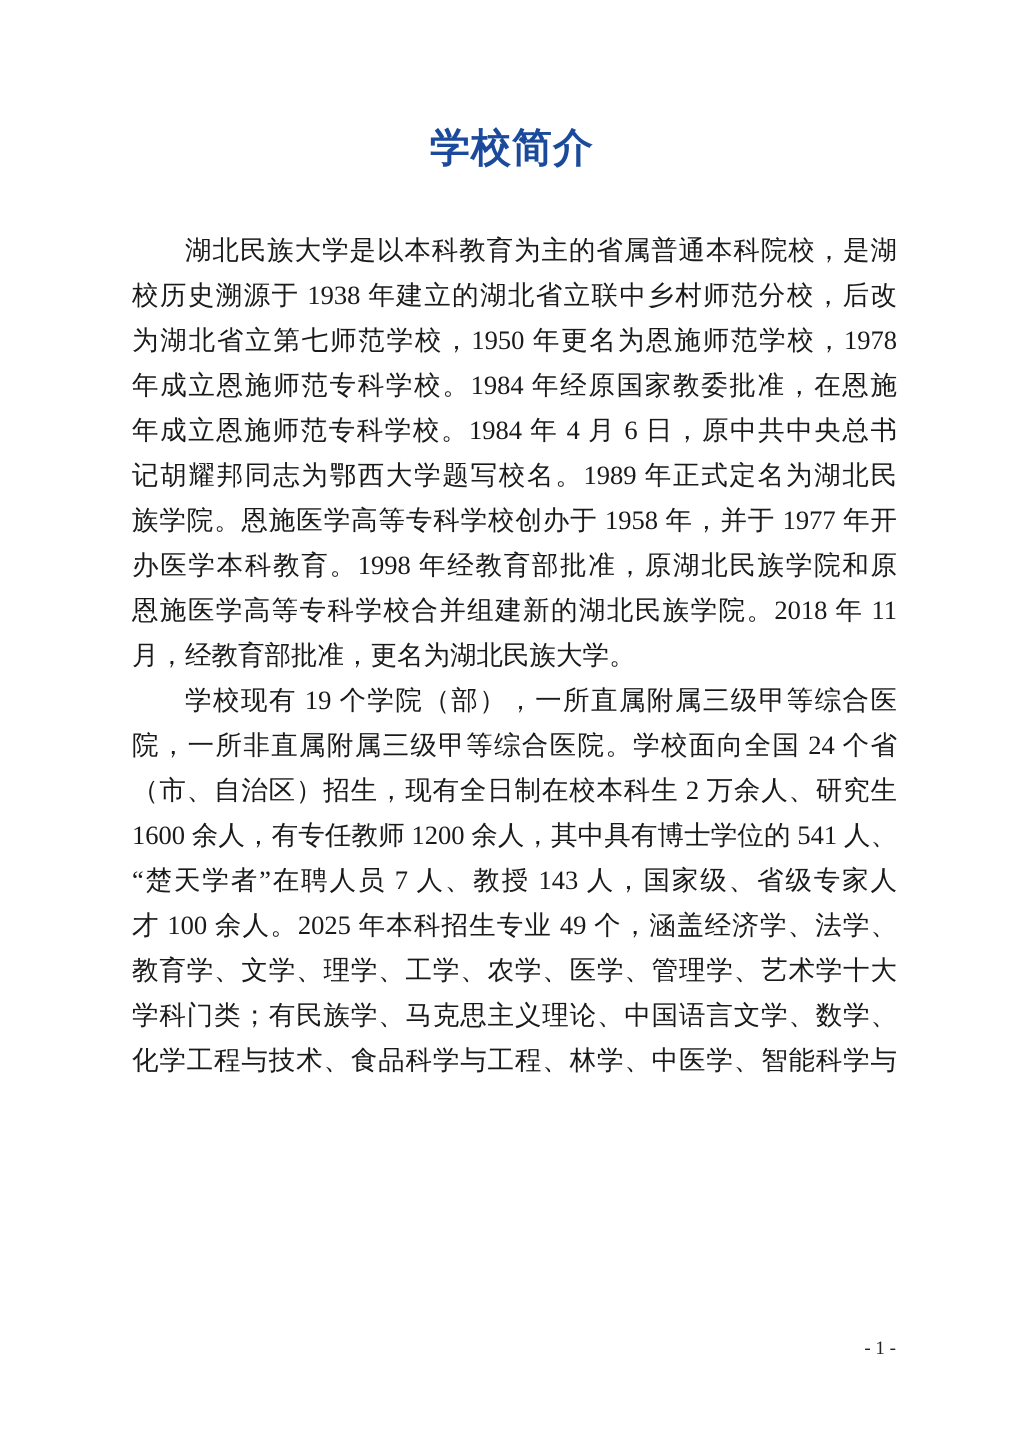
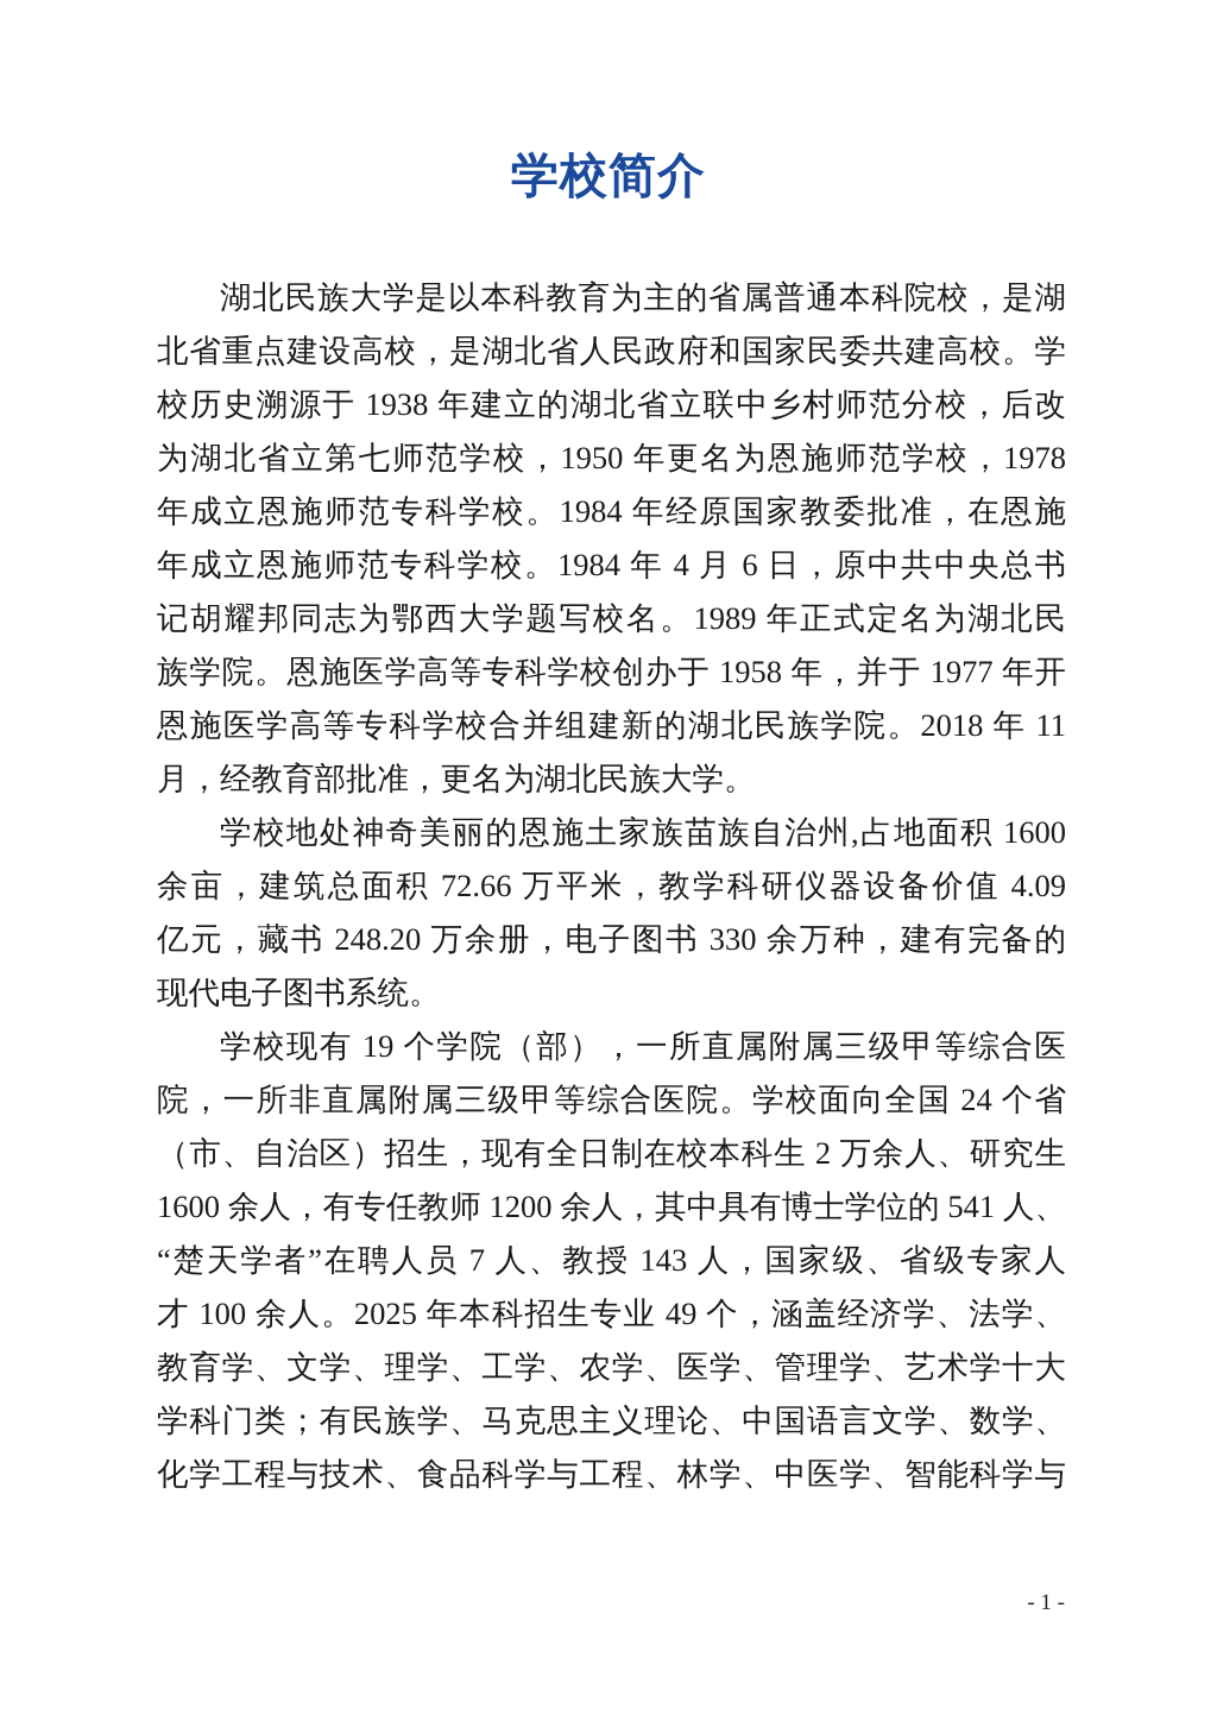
  学校简介
  湖北民族大学是以本科教育为主的省属普通本科院校，是湖
+ 北省重点建设高校，是湖北省人民政府和国家民委共建高校。学
  校历史溯源于 1938 年建立的湖北省立联中乡村师范分校，后改
  为湖北省立第七师范学校，1950 年更名为恩施师范学校，1978
  年成立恩施师范专科学校。1984 年经原国家教委批准，在恩施
  年成立恩施师范专科学校。1984 年 4 月 6 日，原中共中央总书
  记胡耀邦同志为鄂西大学题写校名。1989 年正式定名为湖北民
  族学院。恩施医学高等专科学校创办于 1958 年，并于 1977 年开
- 办医学本科教育。1998 年经教育部批准，原湖北民族学院和原
  恩施医学高等专科学校合并组建新的湖北民族学院。2018 年 11
  月，经教育部批准，更名为湖北民族大学。
+ 学校地处神奇美丽的恩施土家族苗族自治州,占地面积 1600
+ 余亩，建筑总面积 72.66 万平米，教学科研仪器设备价值 4.09
+ 亿元，藏书 248.20 万余册，电子图书 330 余万种，建有完备的
+ 现代电子图书系统。
  学校现有 19 个学院（部），一所直属附属三级甲等综合医
  院，一所非直属附属三级甲等综合医院。学校面向全国 24 个省
  （市、自治区）招生，现有全日制在校本科生 2 万余人、研究生
  1600 余人，有专任教师 1200 余人，其中具有博士学位的 541 人、
  “楚天学者”在聘人员 7 人、教授 143 人，国家级、省级专家人
  才 100 余人。2025 年本科招生专业 49 个，涵盖经济学、法学、
  教育学、文学、理学、工学、农学、医学、管理学、艺术学十大
  学科门类；有民族学、马克思主义理论、中国语言文学、数学、
  化学工程与技术、食品科学与工程、林学、中医学、智能科学与
  - 1 -
